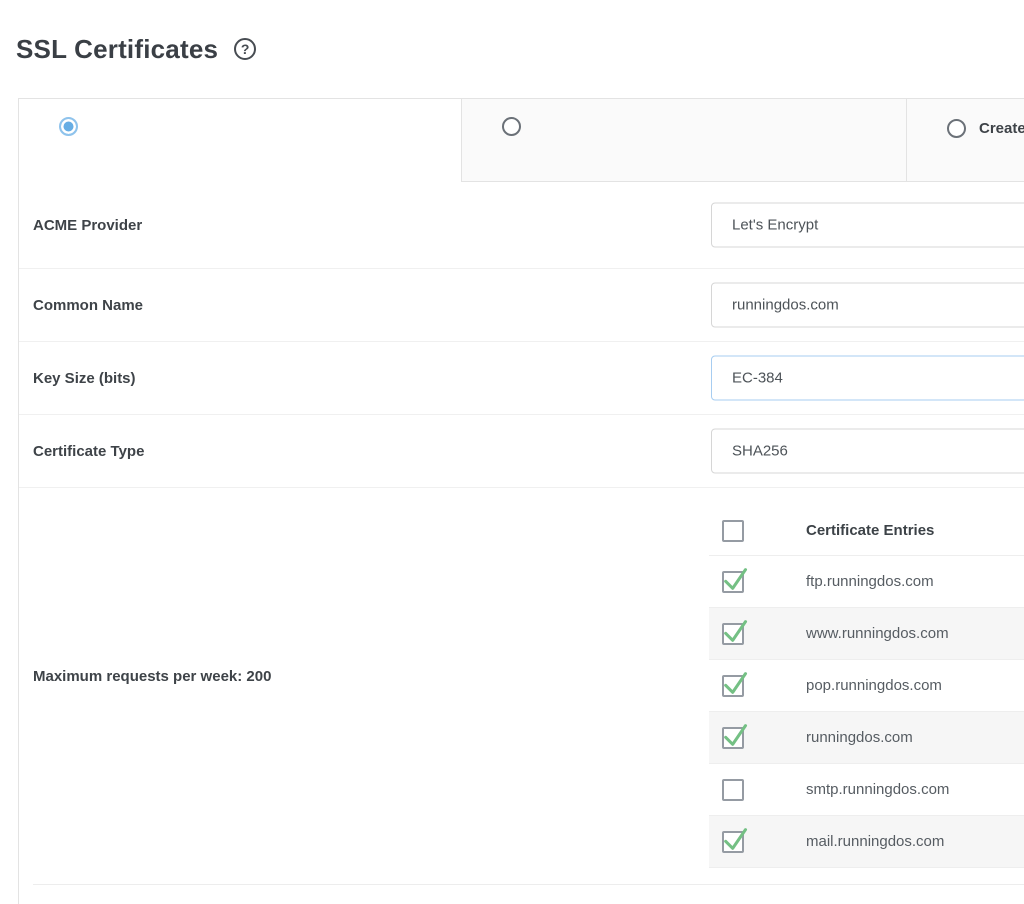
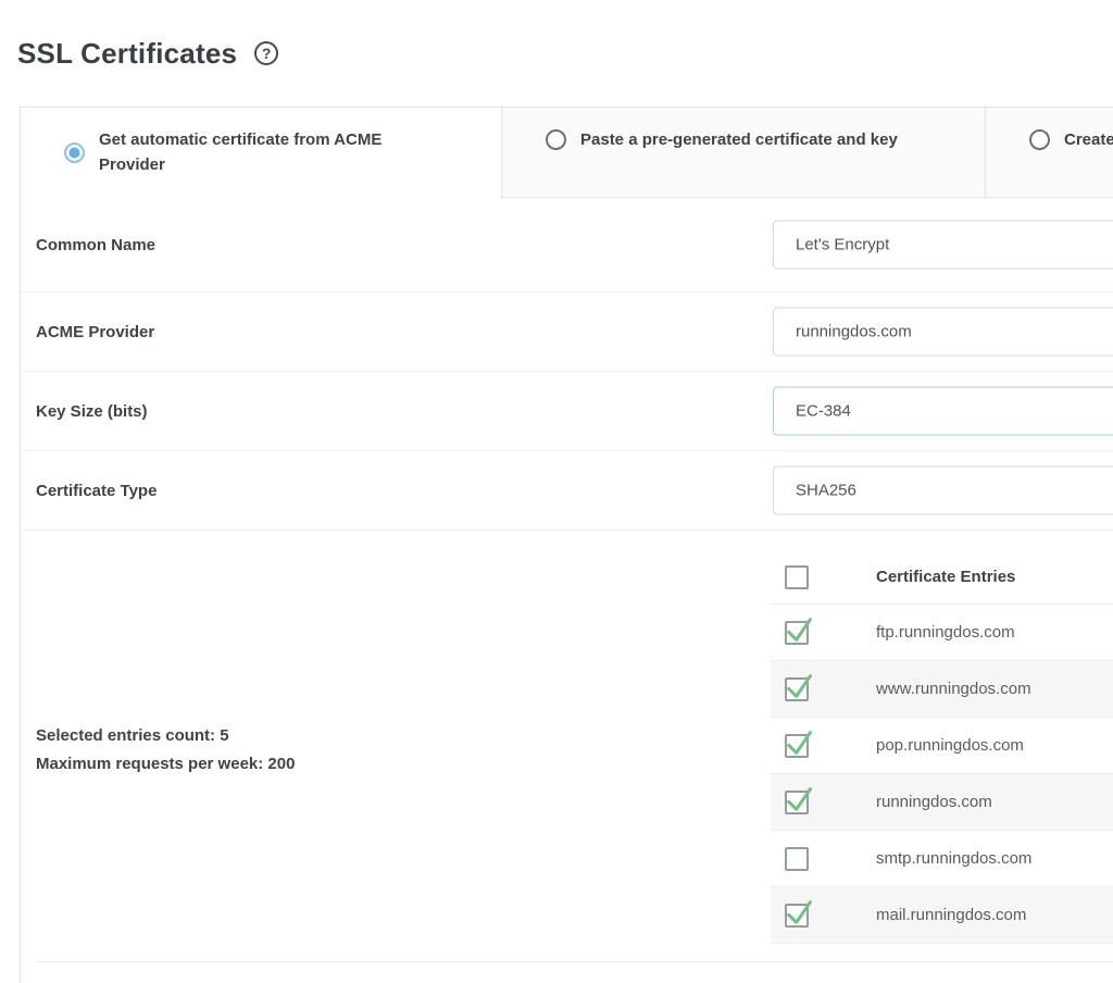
  SSL Certificates
  ?
+ Get automatic certificate from ACME Provider
+ Paste a pre-generated certificate and key
  Create
- ACME Provider
+ Common Name
  Let's Encrypt
- Common Name
+ ACME Provider
  runningdos.com
  Key Size (bits)
  EC-384
  Certificate Type
  SHA256
+ Selected entries count: 5
  Maximum requests per week: 200
  Certificate Entries
  ftp.runningdos.com
  www.runningdos.com
  pop.runningdos.com
  runningdos.com
  smtp.runningdos.com
  mail.runningdos.com
